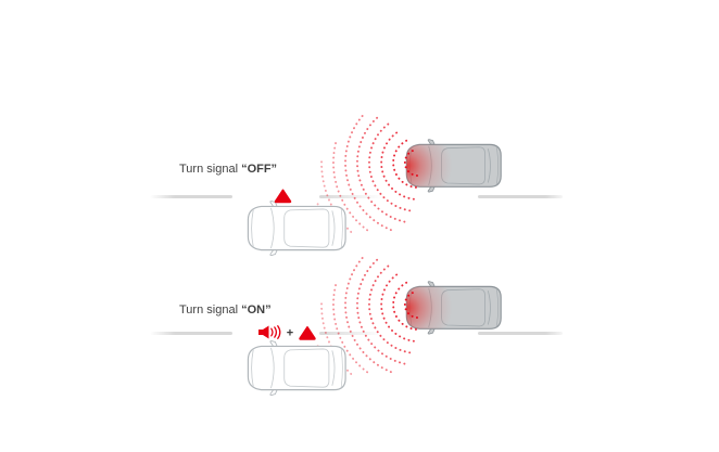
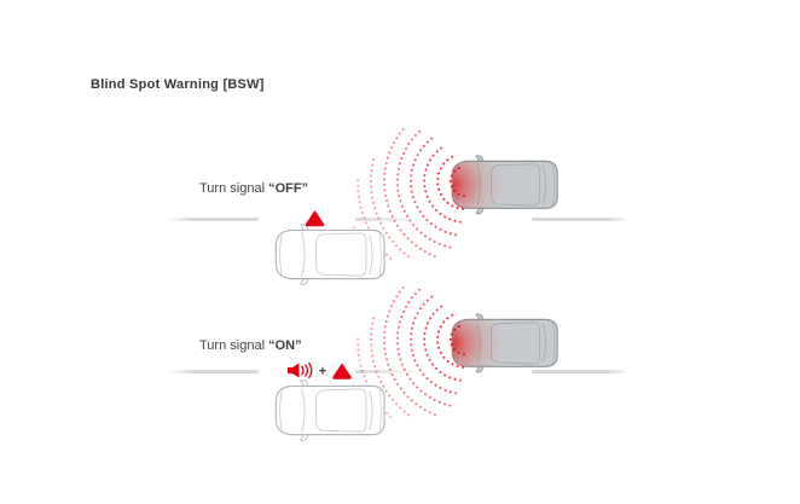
+ Blind Spot Warning [BSW]
  +
  Turn signal “OFF”
  Turn signal “ON”
